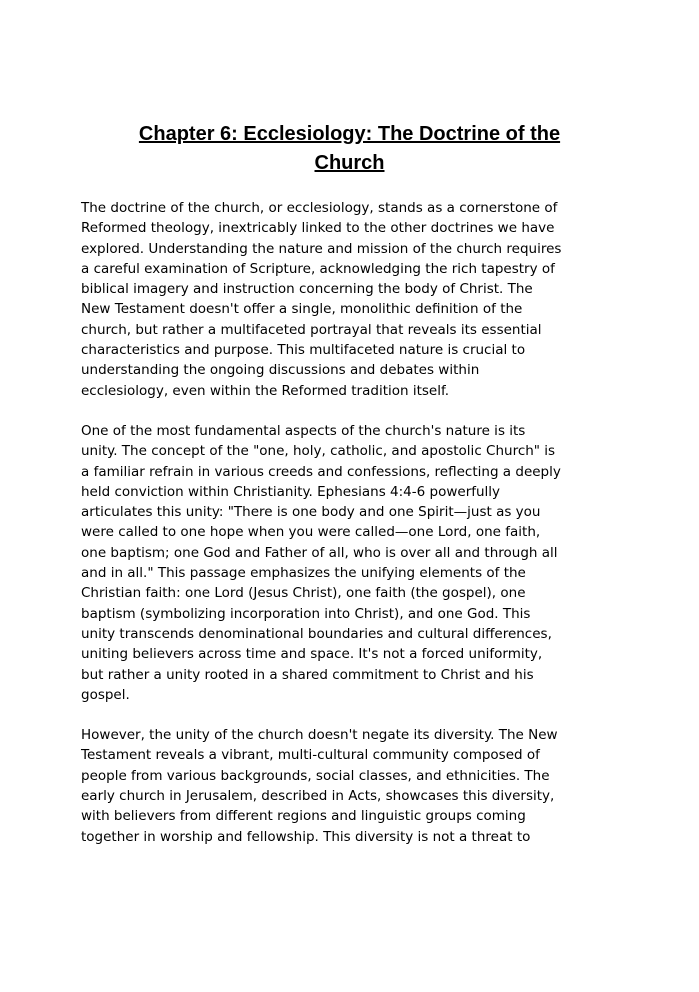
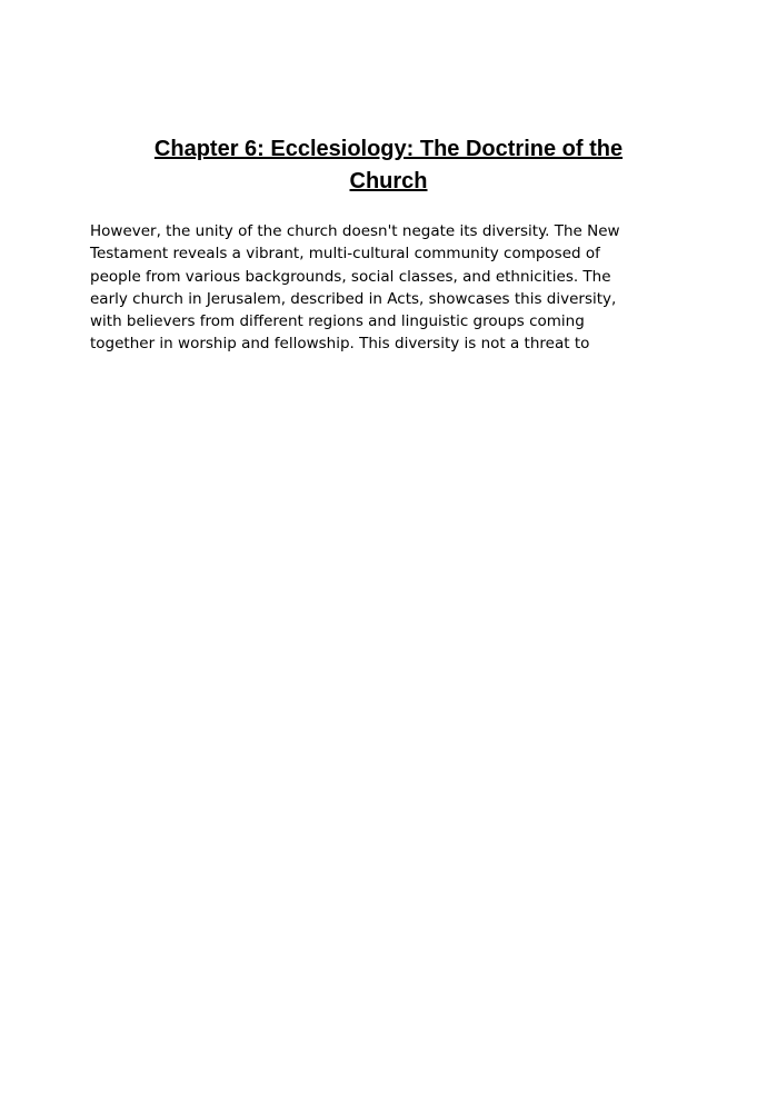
  Chapter 6: Ecclesiology: The Doctrine of the
  Church
- The doctrine of the church, or ecclesiology, stands as a cornerstone of
- Reformed theology, inextricably linked to the other doctrines we have
- explored. Understanding the nature and mission of the church requires
- a careful examination of Scripture, acknowledging the rich tapestry of
- biblical imagery and instruction concerning the body of Christ. The
- New Testament doesn't offer a single, monolithic definition of the
- church, but rather a multifaceted portrayal that reveals its essential
- characteristics and purpose. This multifaceted nature is crucial to
- understanding the ongoing discussions and debates within
- ecclesiology, even within the Reformed tradition itself.
- One of the most fundamental aspects of the church's nature is its
- unity. The concept of the "one, holy, catholic, and apostolic Church" is
- a familiar refrain in various creeds and confessions, reflecting a deeply
- held conviction within Christianity. Ephesians 4:4-6 powerfully
- articulates this unity: "There is one body and one Spirit—just as you
- were called to one hope when you were called—one Lord, one faith,
- one baptism; one God and Father of all, who is over all and through all
- and in all." This passage emphasizes the unifying elements of the
- Christian faith: one Lord (Jesus Christ), one faith (the gospel), one
- baptism (symbolizing incorporation into Christ), and one God. This
- unity transcends denominational boundaries and cultural differences,
- uniting believers across time and space. It's not a forced uniformity,
- but rather a unity rooted in a shared commitment to Christ and his
- gospel.
  However, the unity of the church doesn't negate its diversity. The New
  Testament reveals a vibrant, multi-cultural community composed of
  people from various backgrounds, social classes, and ethnicities. The
  early church in Jerusalem, described in Acts, showcases this diversity,
  with believers from different regions and linguistic groups coming
  together in worship and fellowship. This diversity is not a threat to
